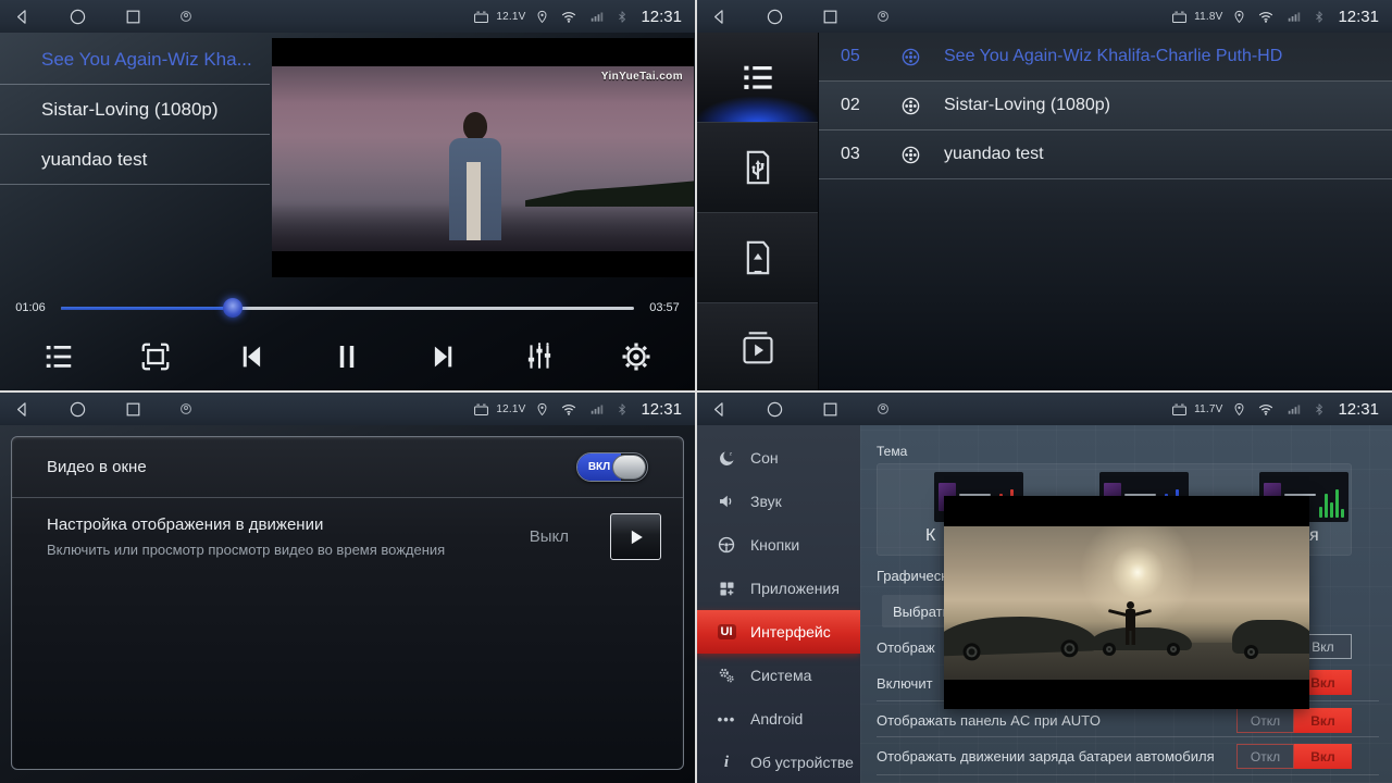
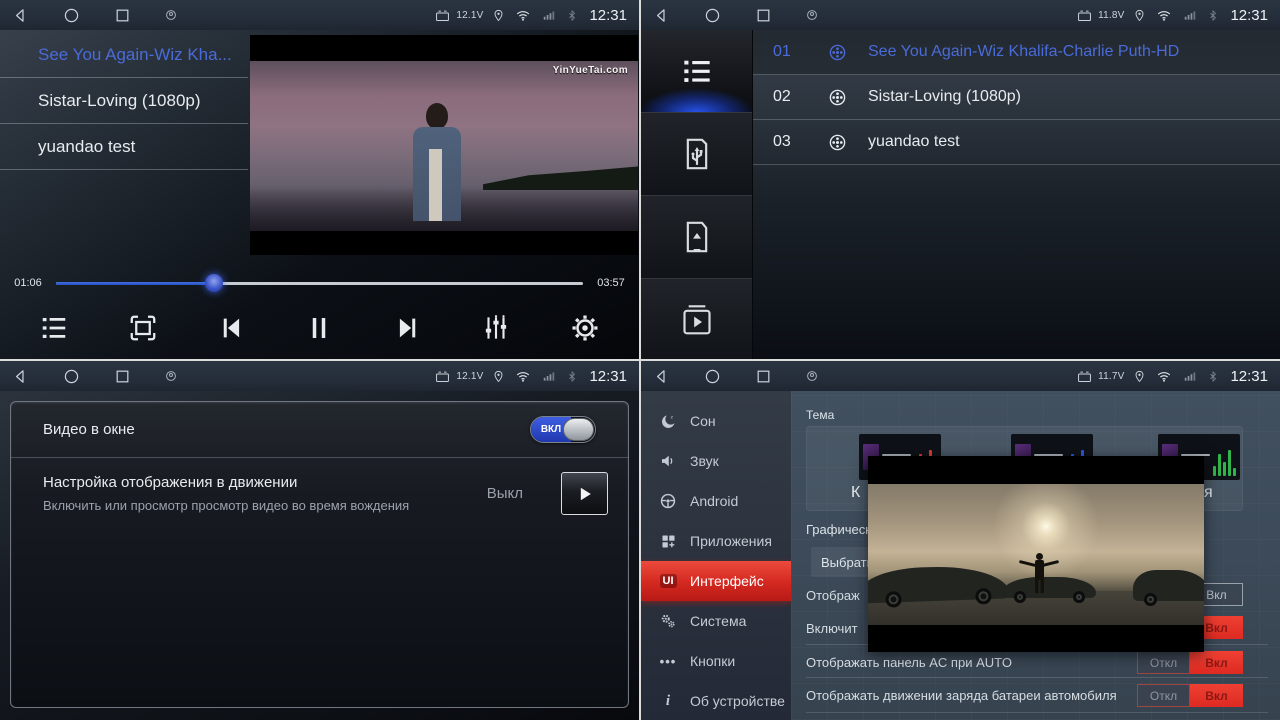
  12.1V
  12:31
  See You Again-Wiz Kha...
  Sistar-Loving (1080p)
  yuandao test
  YinYueTai.com
  01:06
  03:57
  11.8V
  12:31
- 05
+ 01
  See You Again-Wiz Khalifa-Charlie Puth-HD
  02
  Sistar-Loving (1080p)
  03
  yuandao test
  12.1V
  12:31
  Видео в окне
  ВКЛ
  Настройка отображения в движении
  Включить или просмотр просмотр видео во время вождения
  Выкл
  11.7V
  12:31
  Сон
  Звук
- Кнопки
+ Android
  Приложения
  UI
  Интерфейс
  Система
  •••
- Android
+ Кнопки
  i
  Об устройстве
  Тема
  К
  я
  Графичес
  Выбрат
  Отображ
  Вкл
  Включит
  Вкл
  Отображать панель AC при AUTO
  Откл
  Вкл
  Отображать движении заряда батареи автомобиля
  Откл
  Вкл
